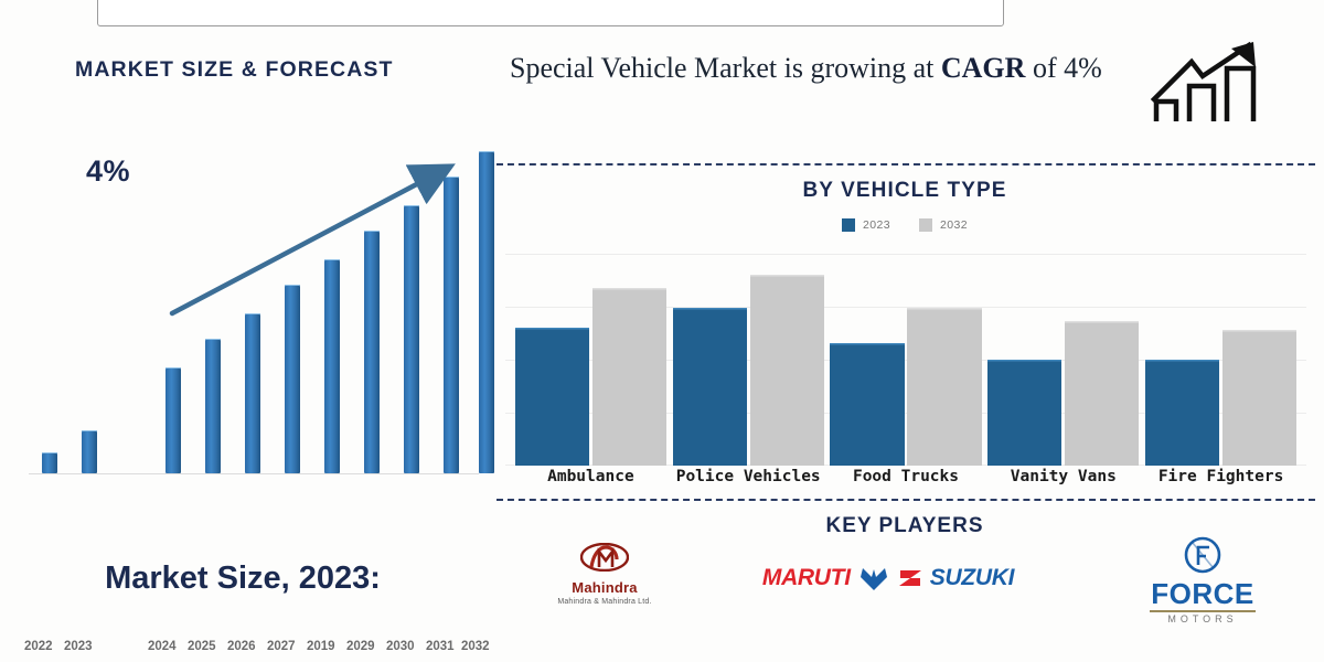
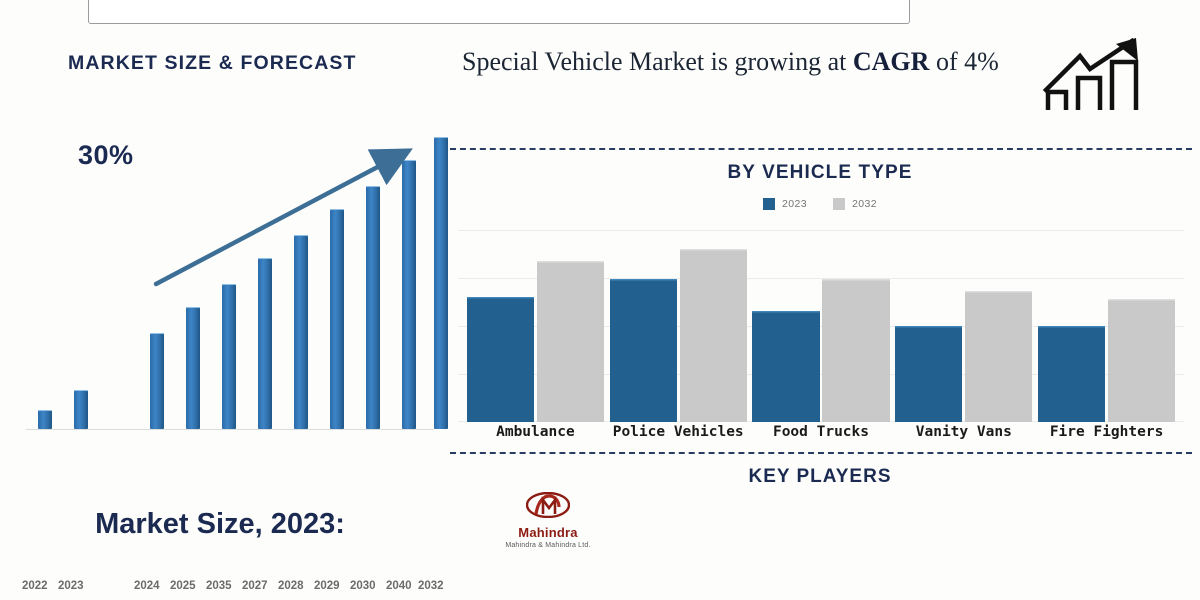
  MARKET SIZE & FORECAST
- 4%
+ 30%
  2022
  2023
  2024
  2025
- 2026
+ 2035
  2027
- 2019
+ 2028
  2029
  2030
- 2031
+ 2040
  2032
  Market Size, 2023:
  Special Vehicle Market is growing at CAGR of 4%
  BY VEHICLE TYPE
  2023
  2032
  Ambulance
  Police Vehicles
  Food Trucks
  Vanity Vans
  Fire Fighters
  KEY PLAYERS
  Mahindra
- MARUTI
- SUZUKI
- FORCE
- MOTORS
